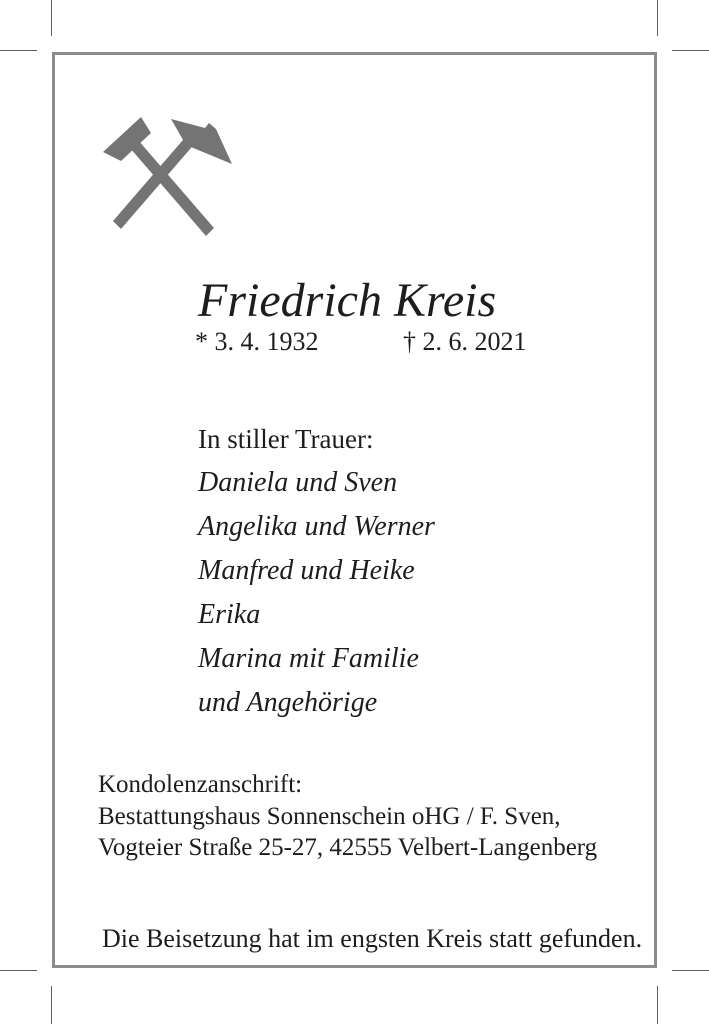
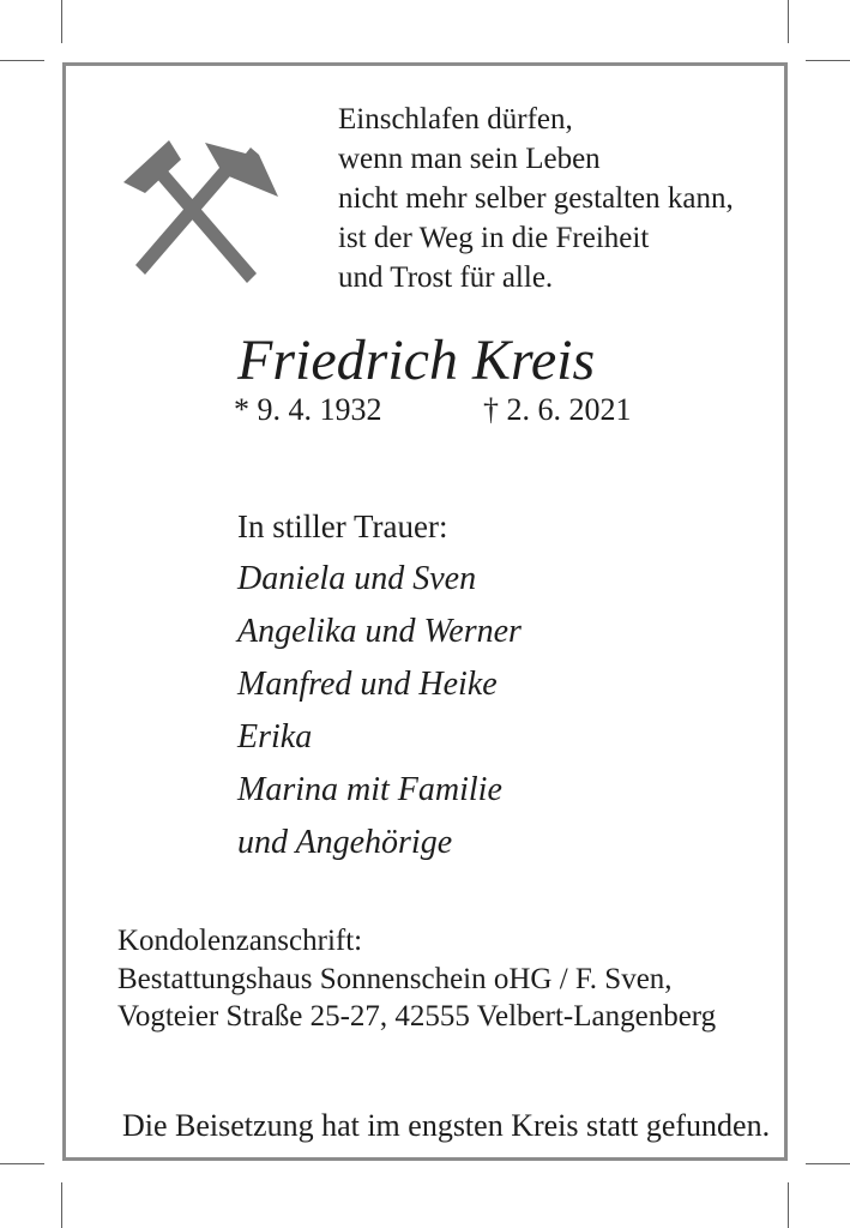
+ Einschlafen dürfen,
+ wenn man sein Leben
+ nicht mehr selber gestalten kann,
+ ist der Weg in die Freiheit
+ und Trost für alle.
  Friedrich Kreis
- * 3. 4. 1932
+ * 9. 4. 1932
  † 2. 6. 2021
  In stiller Trauer:
  Daniela und Sven
  Angelika und Werner
  Manfred und Heike
  Erika
  Marina mit Familie
  und Angehörige
  Kondolenzanschrift:
  Bestattungshaus Sonnenschein oHG / F. Sven,
  Vogteier Straße 25-27, 42555 Velbert-Langenberg
  Die Beisetzung hat im engsten Kreis statt gefunden.
